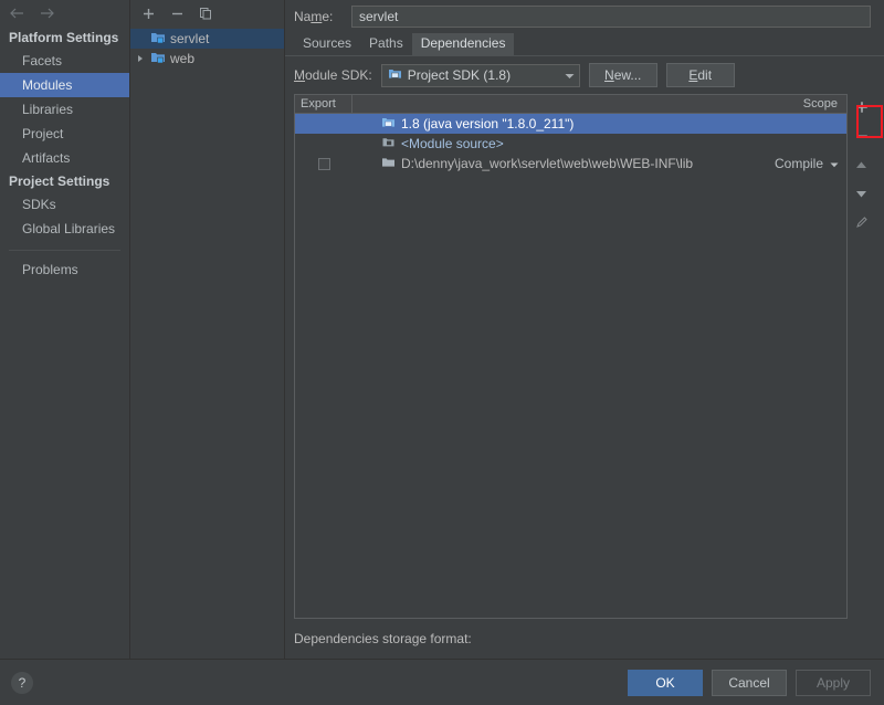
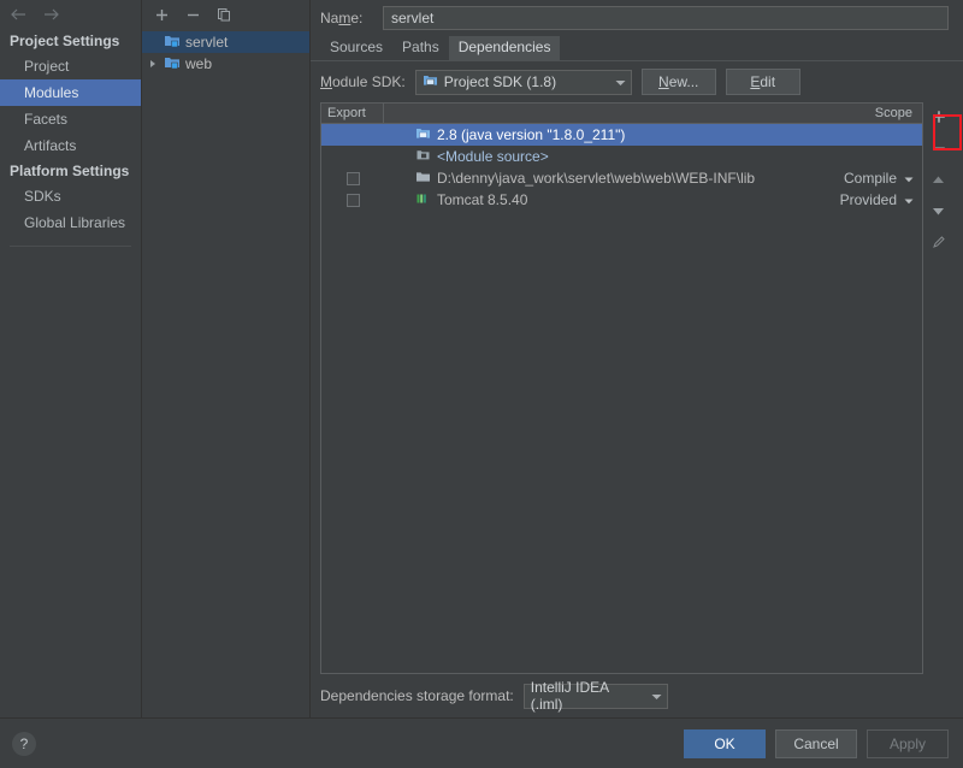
- Platform Settings
+ Project Settings
- Facets
+ Project
  Modules
- Libraries
- Project
+ Facets
  Artifacts
- Project Settings
+ Platform Settings
  SDKs
  Global Libraries
- Problems
  servlet
  web
  Name:
  servlet
  Sources
  Paths
  Dependencies
  Module SDK:
  Project SDK (1.8)
  N
  ew...
  E
  dit
  Export
  Scope
- 1.8 (java version "1.8.0_211")
+ 2.8 (java version "1.8.0_211")
  <Module source>
  D:\denny\java_work\servlet\web\web\WEB-INF\lib
  Compile
+ Tomcat 8.5.40
+ Provided
  Dependencies storage format:
+ IntelliJ IDEA (.iml)
  ?
  OK
  Cancel
  Apply
